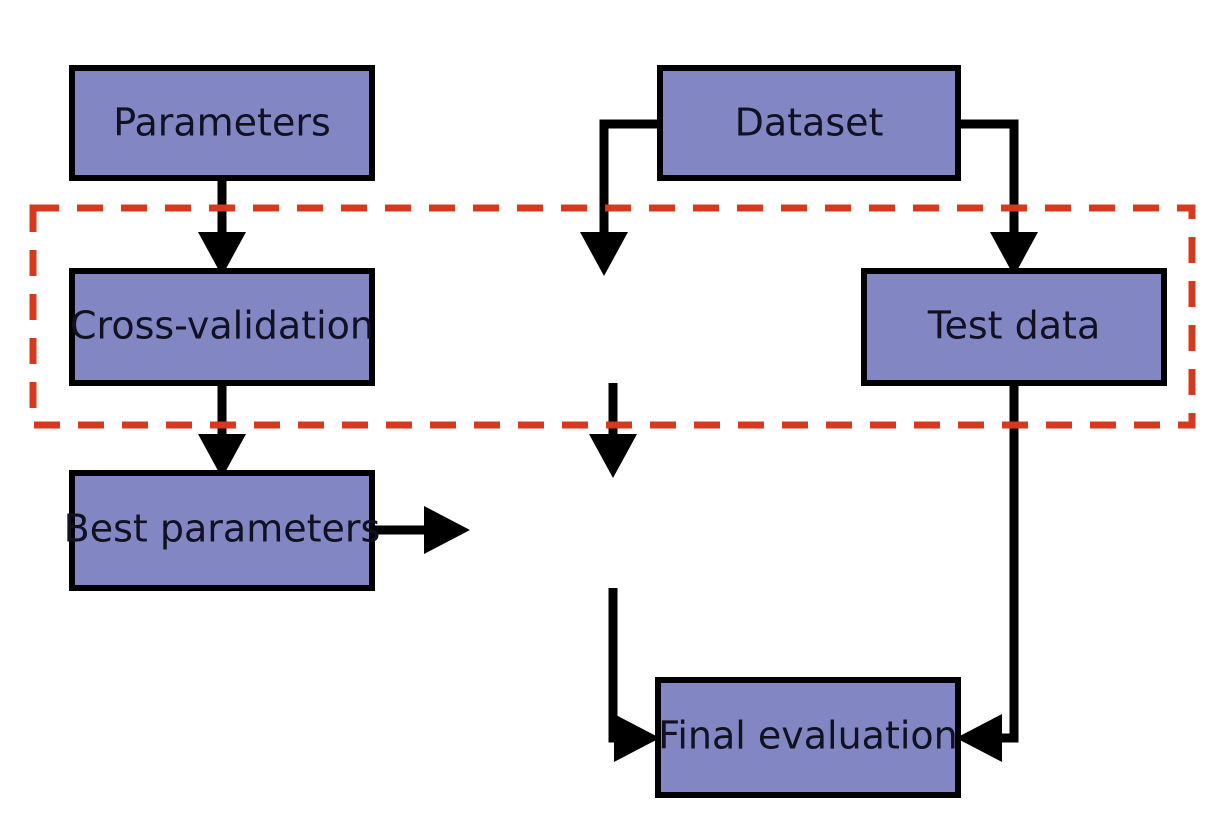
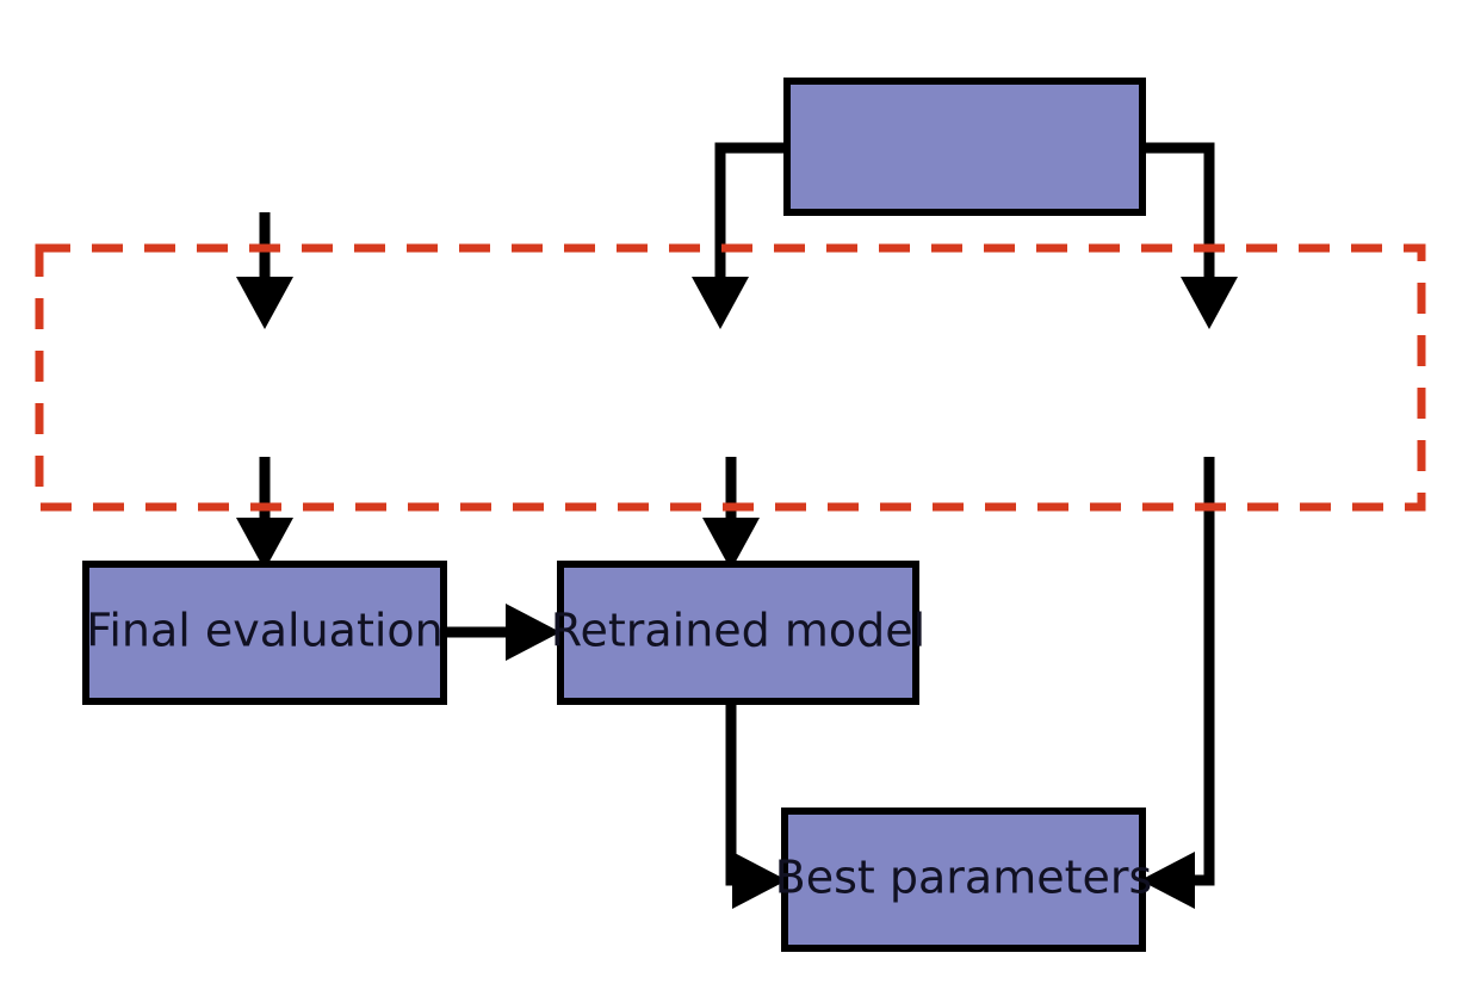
- Parameters
- Dataset
- Cross-validation
- Test data
- Best parameters
+ Final evaluation
+ Retrained model
- Final evaluation
+ Best parameters
